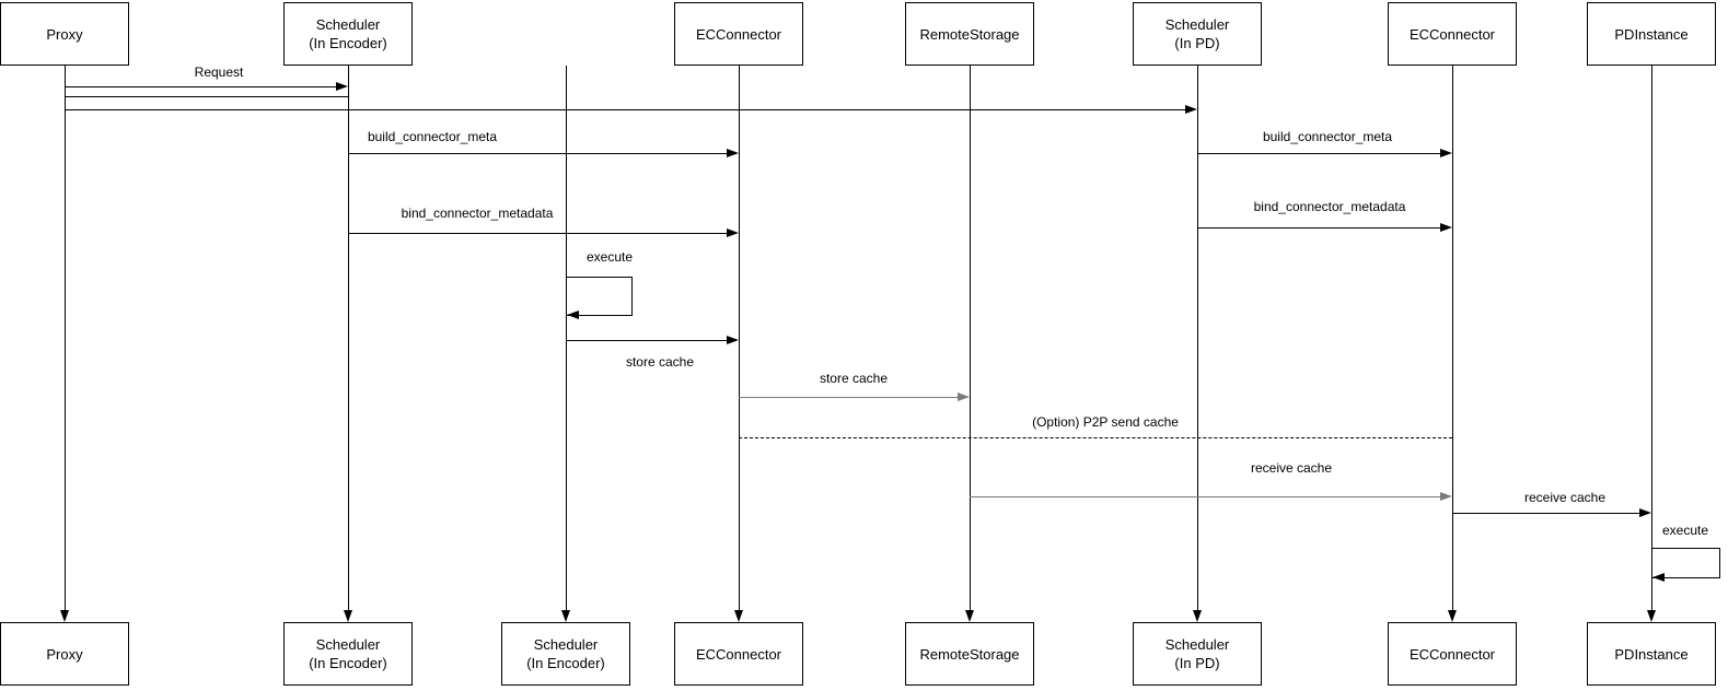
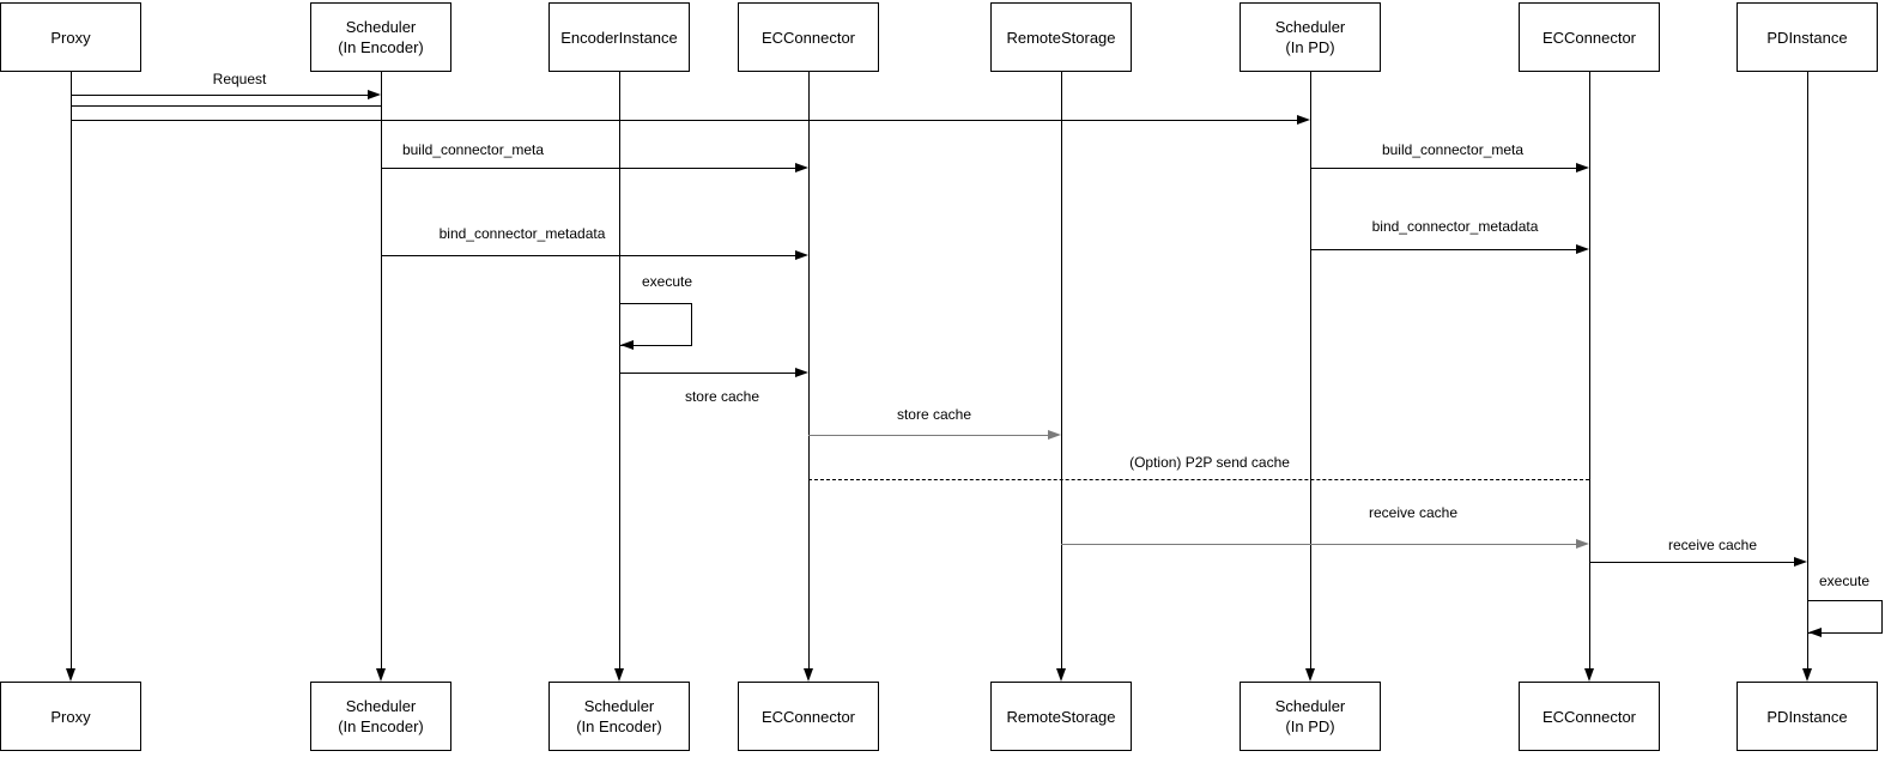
  Proxy
  Proxy
  Scheduler
  (In Encoder)
  Scheduler
  (In Encoder)
+ EncoderInstance
  Scheduler
  (In Encoder)
  ECConnector
  ECConnector
  RemoteStorage
  RemoteStorage
  Scheduler
  (In PD)
  Scheduler
  (In PD)
  ECConnector
  ECConnector
  PDInstance
  PDInstance
  Request
  build_connector_meta
  build_connector_meta
  bind_connector_metadata
  bind_connector_metadata
  store cache
  store cache
  (Option) P2P send cache
  receive cache
  receive cache
  execute
  execute
